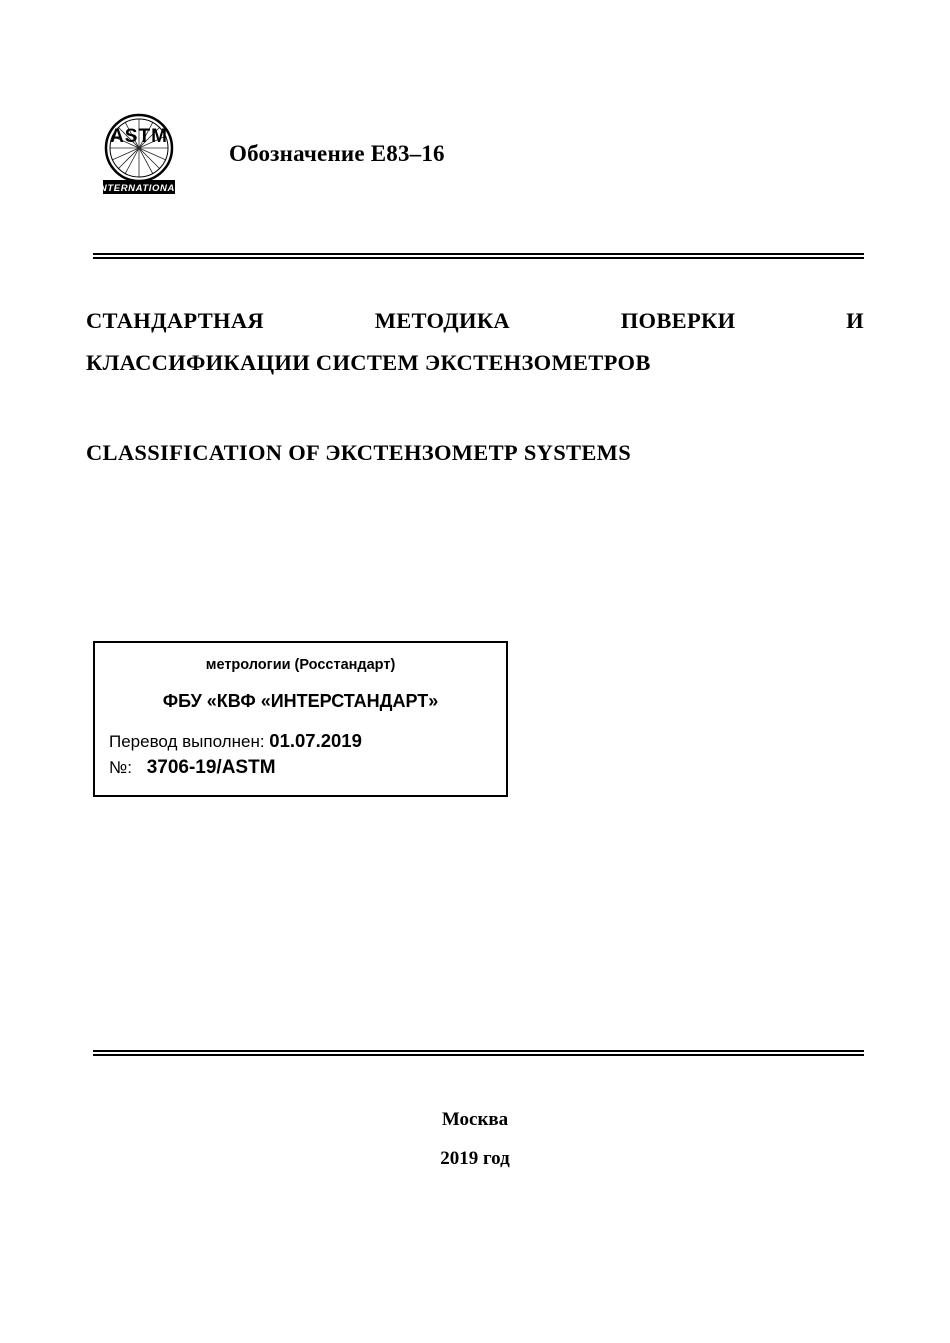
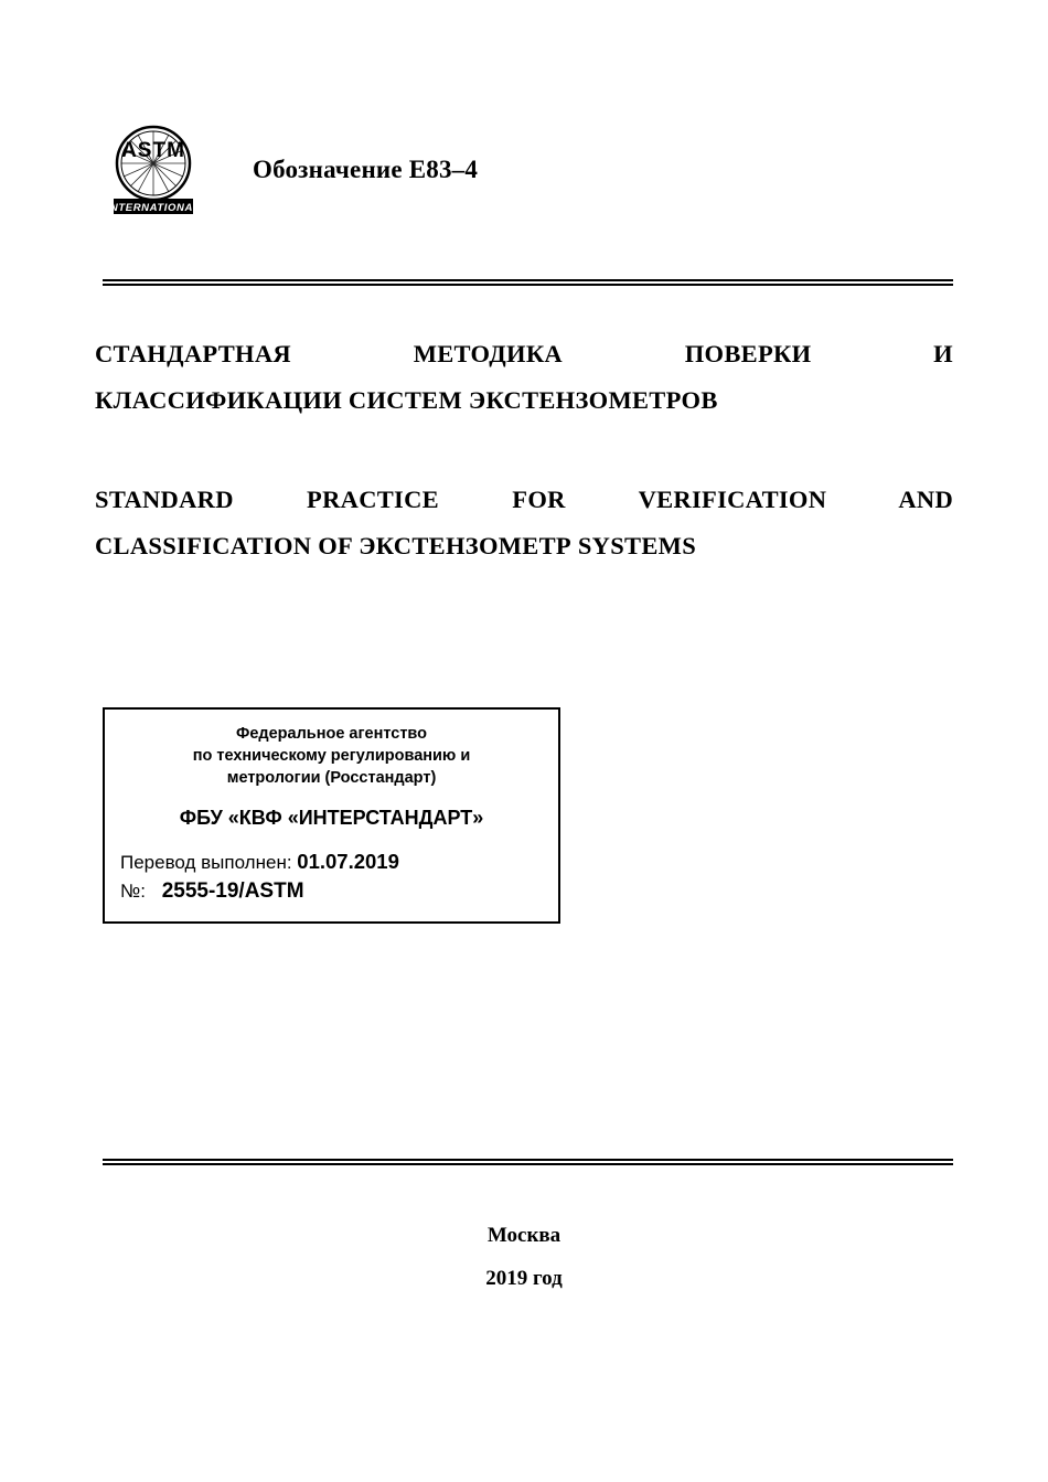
  ASTM
  INTERNATIONAL
- Обозначение E83–16
+ Обозначение E83–4
  СТАНДАРТНАЯ МЕТОДИКА ПОВЕРКИ И
  КЛАССИФИКАЦИИ СИСТЕМ ЭКСТЕНЗОМЕТРОВ
+ STANDARD PRACTICE FOR VERIFICATION AND
  CLASSIFICATION OF ЭКСТЕНЗОМЕТР SYSTEMS
+ Федеральное агентство
+ по техническому регулированию и
  метрологии (Росстандарт)
  ФБУ «КВФ «ИНТЕРСТАНДАРТ»
  Перевод выполнен: 01.07.2019
- №: 3706-19/ASTM
+ №: 2555-19/ASTM
  Москва
  2019 год
